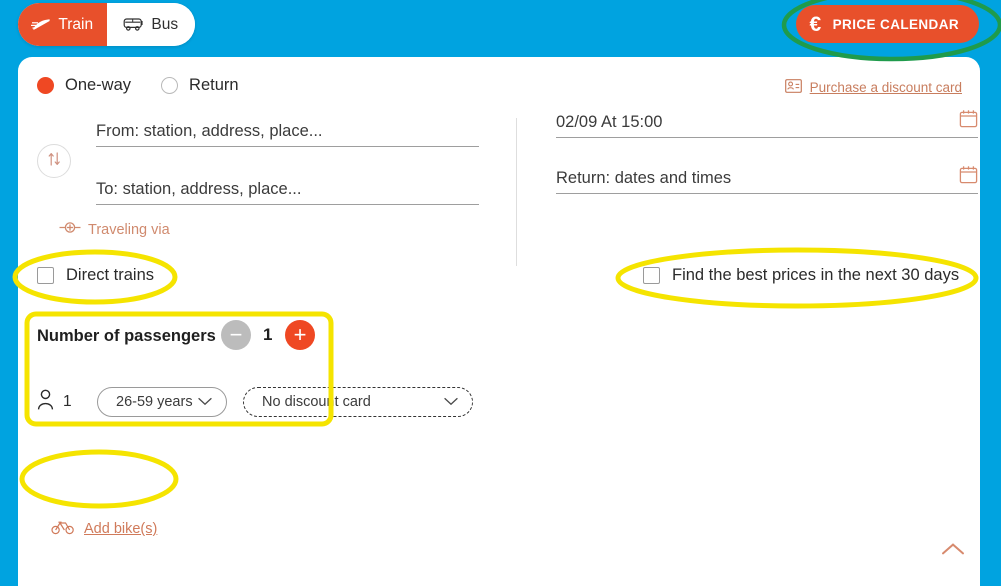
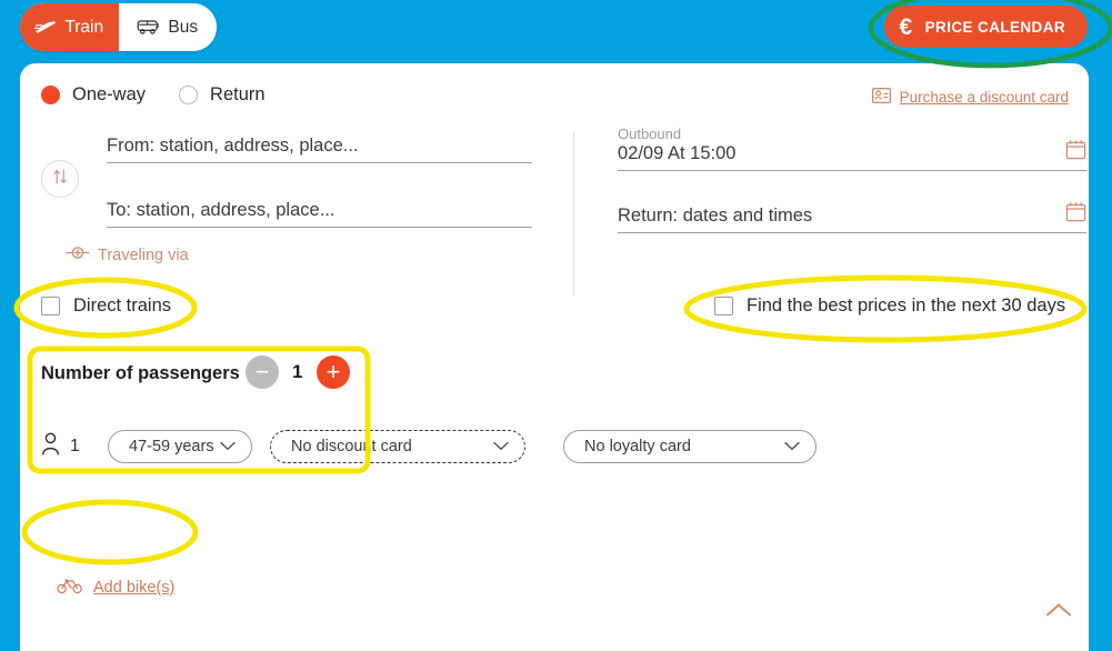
  Train
  Bus
  €
  PRICE CALENDAR
  One-way
  Return
  Purchase a discount card
  From: station, address, place...
  To: station, address, place...
  Traveling via
+ Outbound
  02/09 At 15:00
  Return: dates and times
  Direct trains
  Find the best prices in the next 30 days
  Number of passengers
  −
  1
  +
  1
- 26-59 years
+ 47-59 years
  No discout card
+ No loyalty card
  Add bike(s)
